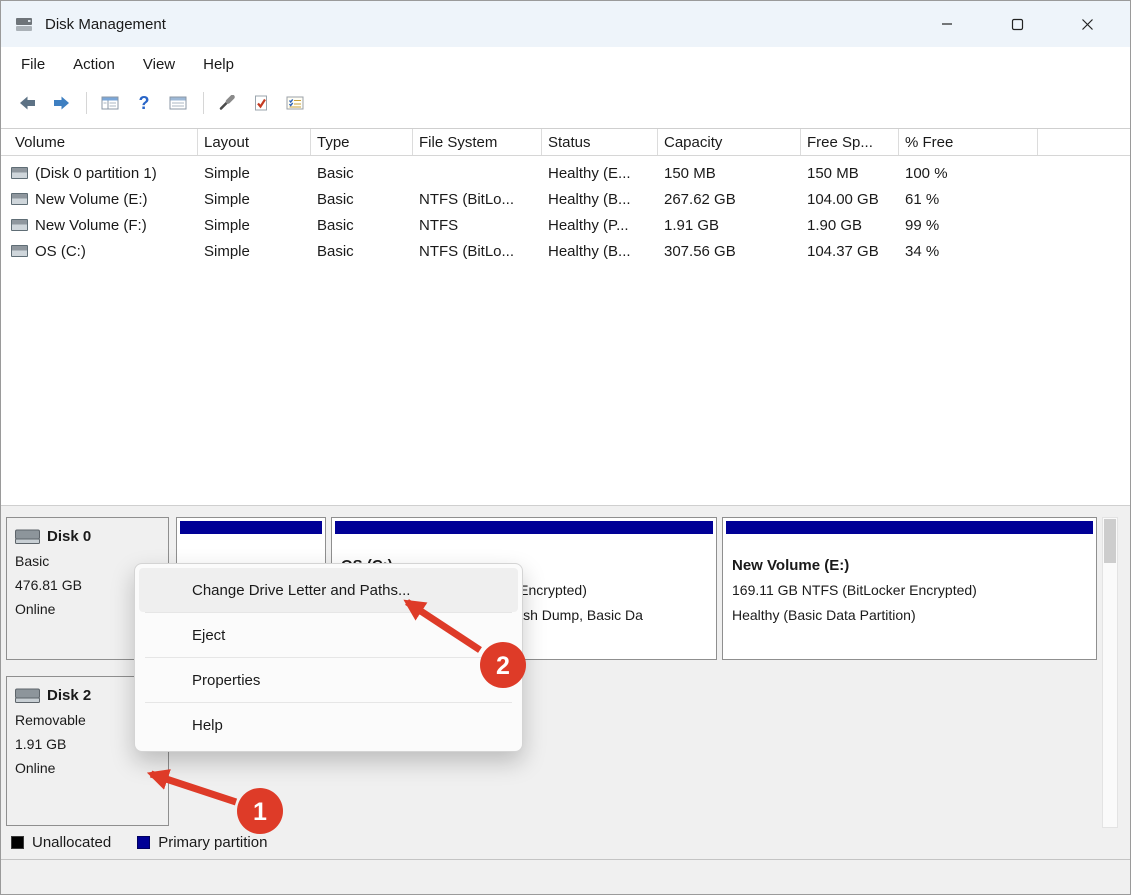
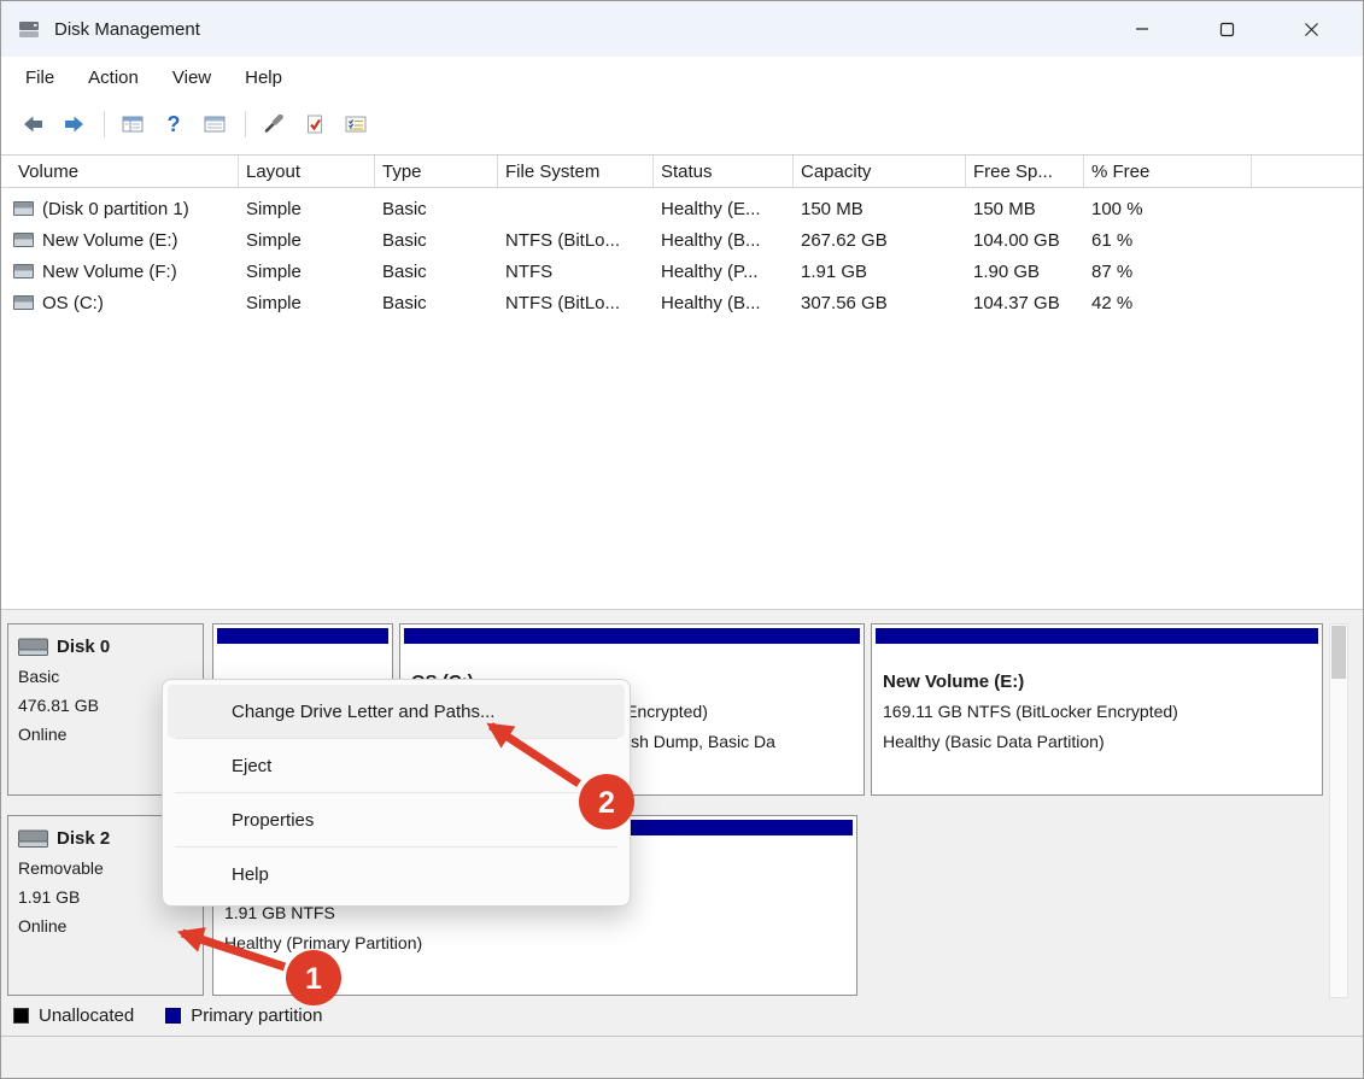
  Disk Management
  File
  Action
  View
  Help
  ?
  Volume
  Layout
  Type
  File System
  Status
  Capacity
  Free Sp...
  % Free
  (Disk 0 partition 1)
  Simple
  Basic
  Healthy (E...
  150 MB
  150 MB
  100 %
  New Volume (E:)
  Simple
  Basic
  NTFS (BitLo...
  Healthy (B...
  267.62 GB
  104.00 GB
  61 %
  New Volume (F:)
  Simple
  Basic
  NTFS
  Healthy (P...
  1.91 GB
  1.90 GB
- 99 %
+ 87 %
  OS (C:)
  Simple
  Basic
  NTFS (BitLo...
  Healthy (B...
  307.56 GB
  104.37 GB
- 34 %
+ 42 %
  Disk 0
  Basic
  476.81 GB
  Online
  New Volume (E:)
  169.11 GB NTFS (BitLocker Encrypted)
  Healthy (Basic Data Partition)
  Disk 2
  Removable
  1.91 GB
  Online
+ 1.91 GB NTFS
+ Healthy (Primary Partition)
  Unallocated
  Primary partition
  Change Drive Letter and Paths...
  Eject
  Properties
  Help
  2
  1
